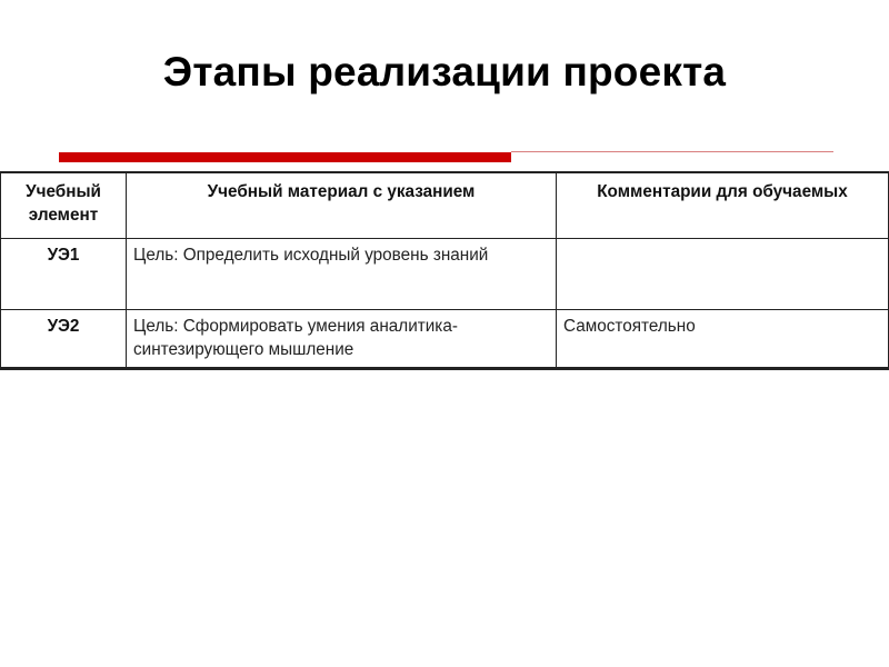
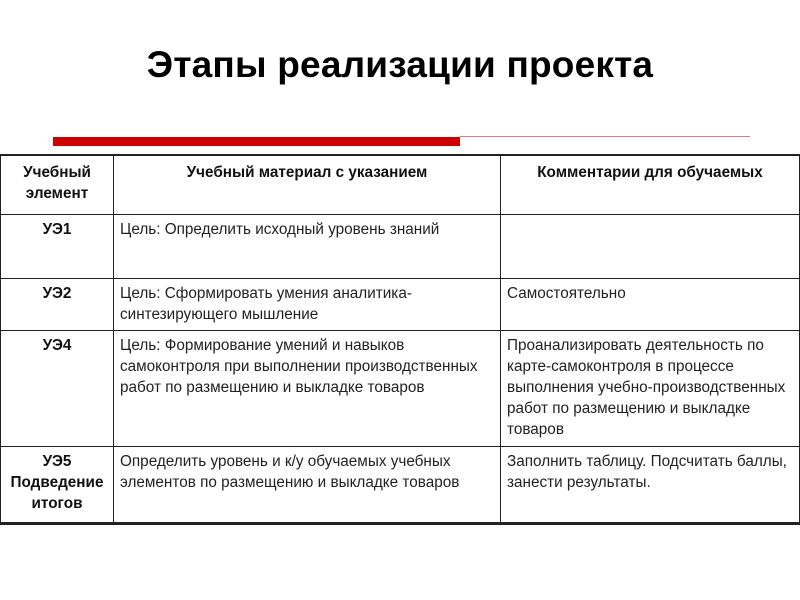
  Этапы реализации проекта
  Учебный элемент	Учебный материал с указанием	Комментарии для обучаемых
  УЭ1	Цель: Определить исходный уровень знаний
  УЭ2	Цель: Сформировать умения аналитика-синтезирующего мышление	Самостоятельно
+ УЭ4	Цель: Формирование умений и навыков самоконтроля при выполнении производственных работ по размещению и выкладке товаров	Проанализировать деятельность по карте-самоконтроля в процессе выполнения учебно-производственных работ по размещению и выкладке товаров
+ УЭ5 Подведение итогов	Определить уровень и к/у обучаемых учебных элементов по размещению и выкладке товаров	Заполнить таблицу. Подсчитать баллы, занести результаты.
